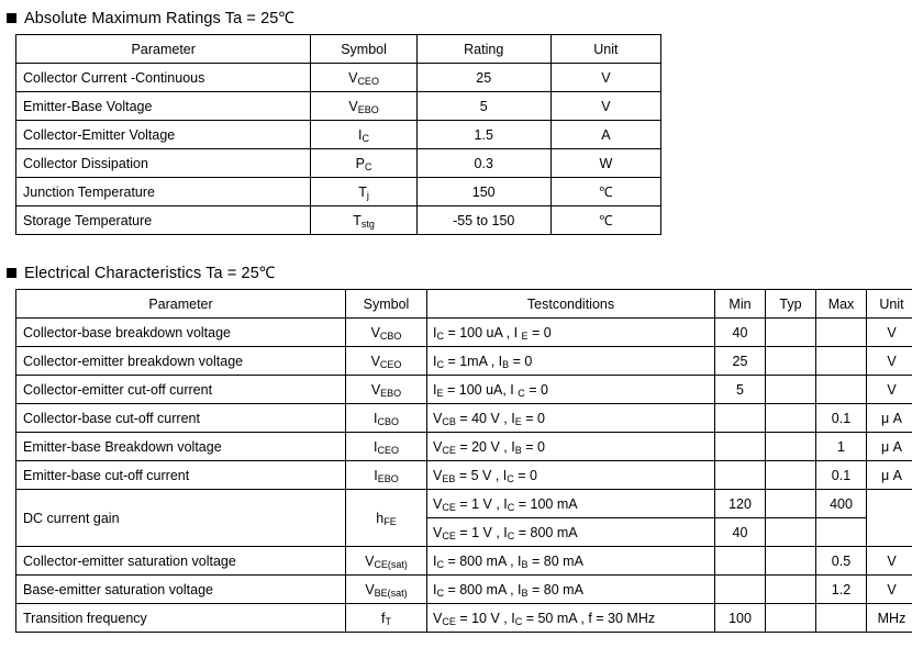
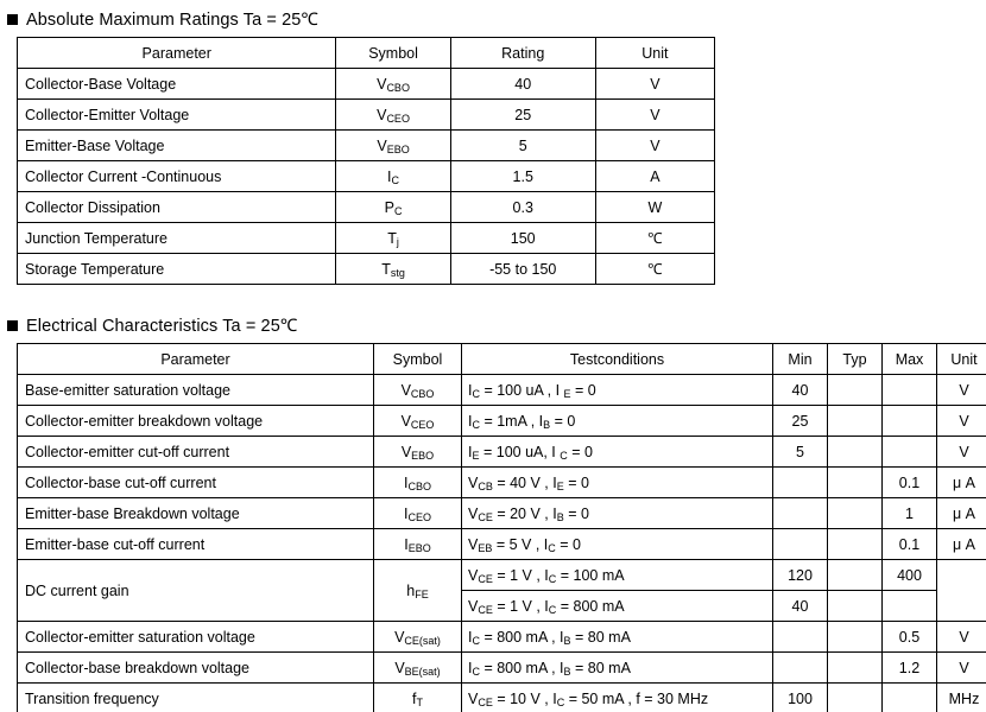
  Absolute Maximum Ratings Ta = 25℃
  Parameter	Symbol	Rating	Unit
+ Collector-Base Voltage	VCBO	40	V
- Collector Current -Continuous	VCEO	25	V
+ Collector-Emitter Voltage	VCEO	25	V
  Emitter-Base Voltage	VEBO	5	V
- Collector-Emitter Voltage	IC	1.5	A
+ Collector Current -Continuous	IC	1.5	A
  Collector Dissipation	PC	0.3	W
  Junction Temperature	Tj	150	℃
  Storage Temperature	Tstg	-55 to 150	℃
  Electrical Characteristics Ta = 25℃
  Parameter	Symbol	Testconditions	Min	Typ	Max	Unit
- Collector-base breakdown voltage	VCBO	IC = 100 uA , I E = 0	40			V
+ Base-emitter saturation voltage	VCBO	IC = 100 uA , I E = 0	40			V
  Collector-emitter breakdown voltage	VCEO	IC = 1mA , IB = 0	25			V
  Collector-emitter cut-off current	VEBO	IE = 100 uA, I C = 0	5			V
  Collector-base cut-off current	ICBO	VCB = 40 V , IE = 0			0.1	μ A
  Emitter-base Breakdown voltage	ICEO	VCE = 20 V , IB = 0			1	μ A
  Emitter-base cut-off current	IEBO	VEB = 5 V , IC = 0			0.1	μ A
  DC current gain	hFE	VCE = 1 V , IC = 100 mA	120		400
  VCE = 1 V , IC = 800 mA	40
  Collector-emitter saturation voltage	VCE(sat)	IC = 800 mA , IB = 80 mA			0.5	V
- Base-emitter saturation voltage	VBE(sat)	IC = 800 mA , IB = 80 mA			1.2	V
+ Collector-base breakdown voltage	VBE(sat)	IC = 800 mA , IB = 80 mA			1.2	V
  Transition frequency	fT	VCE = 10 V , IC = 50 mA , f = 30 MHz	100			MHz
